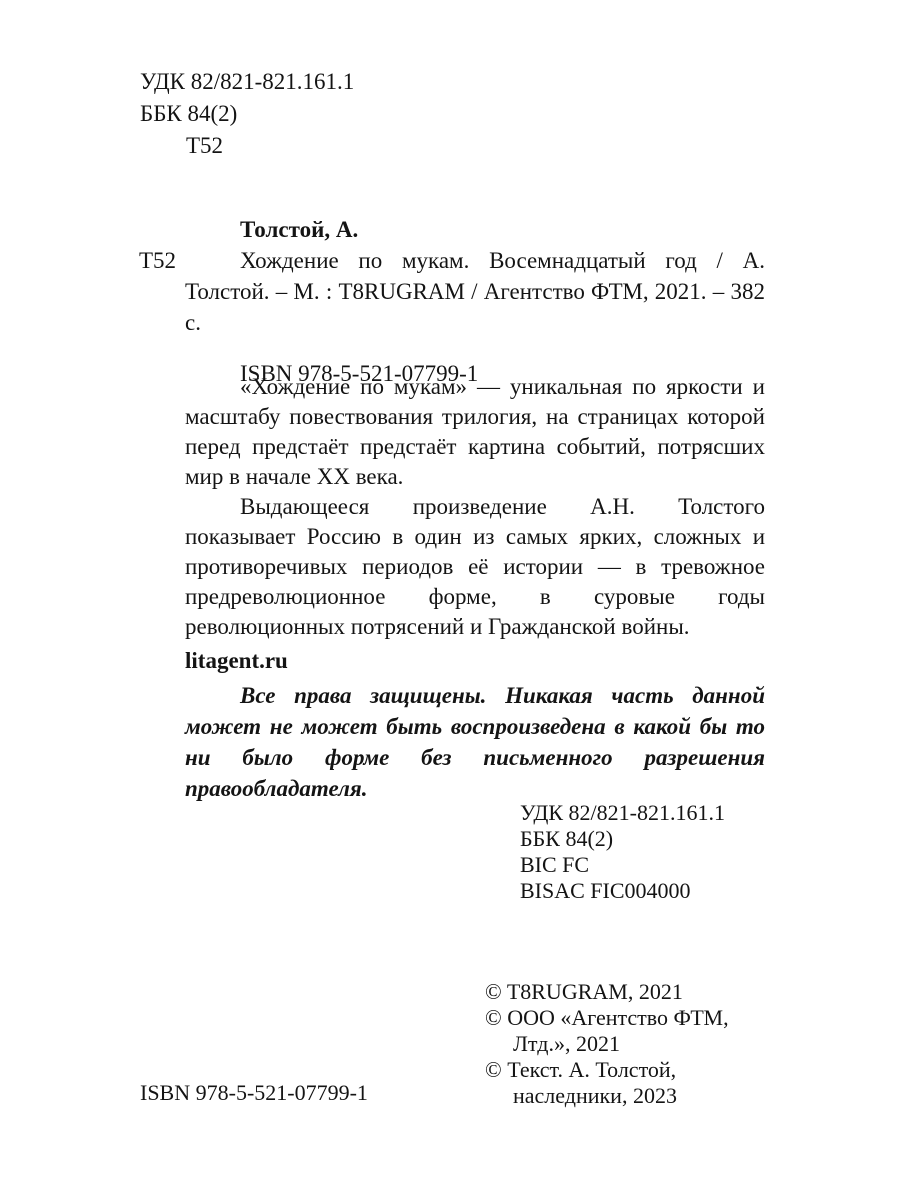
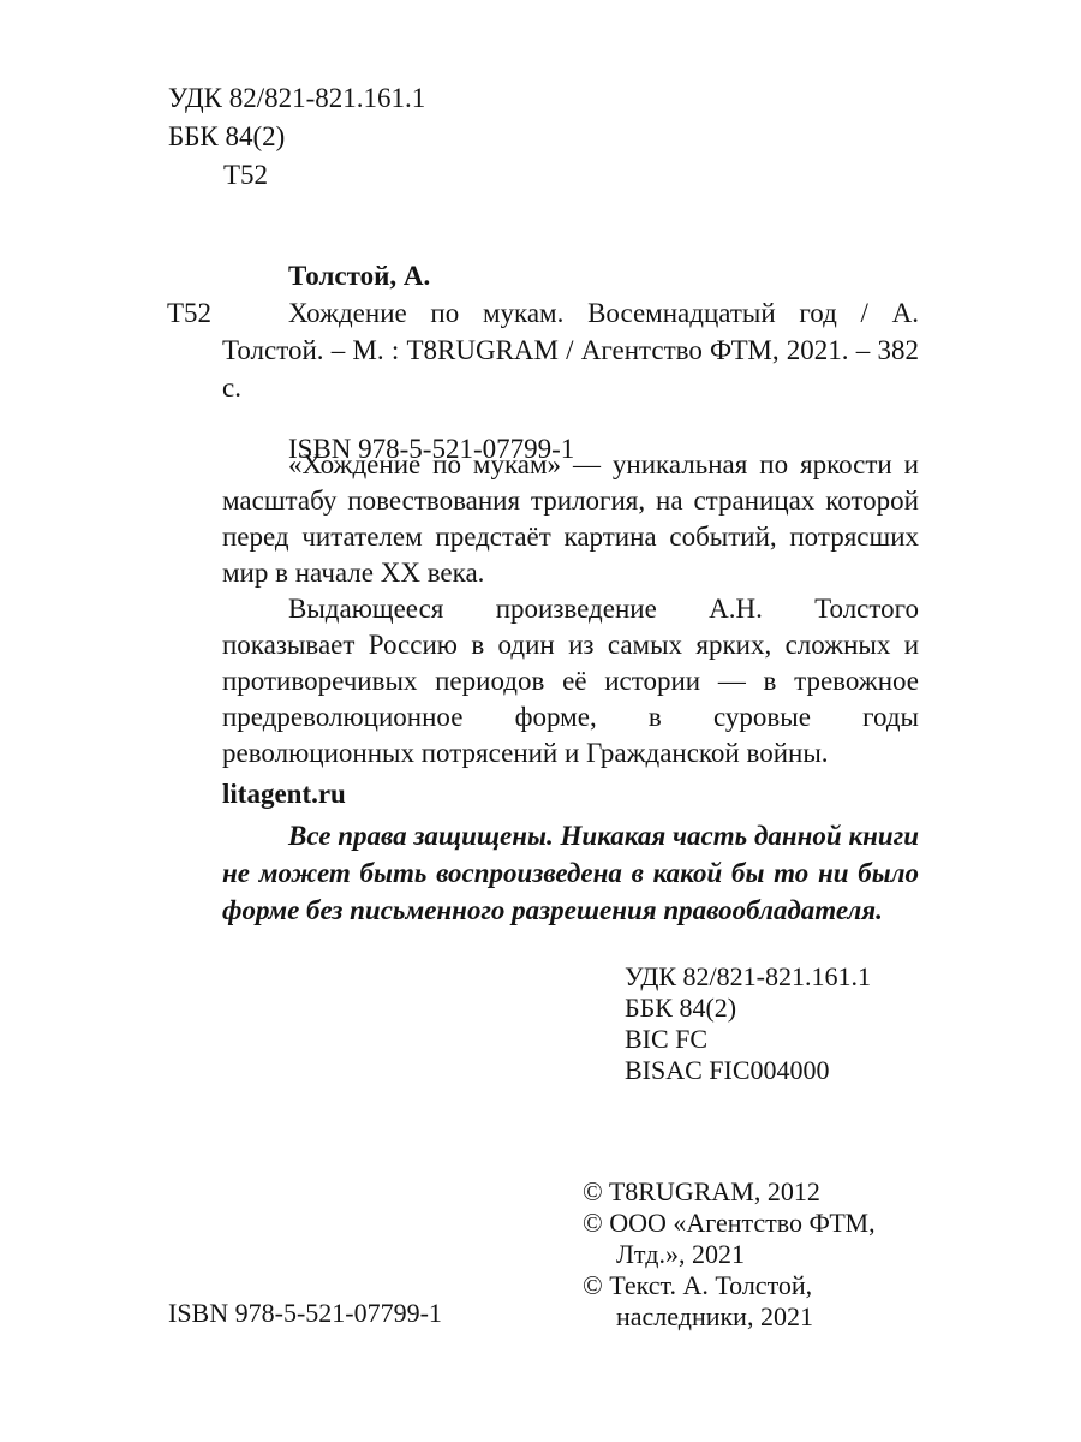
  УДК 82/821-821.161.1
  ББК 84(2)
  Т52
  Толстой, А.
  Т52
  Хождение по мукам. Восемнадцатый год / А. Толстой. – М. : T8RUGRAM / Агентство ФТМ, 2021. – 382 с.
  ISBN 978-5-521-07799-1
- «Хождение по мукам» — уникальная по яркости и масштабу повествования трилогия, на страницах которой перед предстаёт предстаёт картина событий, потрясших мир в начале XX века.
+ «Хождение по мукам» — уникальная по яркости и масштабу повествования трилогия, на страницах которой перед читателем предстаёт картина событий, потрясших мир в начале XX века.
  Выдающееся произведение А.Н. Толстого показывает Россию в один из самых ярких, сложных и противоречивых периодов её истории — в тревожное предреволюционное форме, в суровые годы революционных потрясений и Гражданской войны.
  litagent.ru
- Все права защищены. Никакая часть данной может не может быть воспроизведена в какой бы то ни было форме без письменного разрешения правообладателя.
+ Все права защищены. Никакая часть данной книги не может быть воспроизведена в какой бы то ни было форме без письменного разрешения правообладателя.
  УДК 82/821-821.161.1
  ББК 84(2)
  BIC FC
  BISAC FIC004000
- © T8RUGRAM, 2021
+ © T8RUGRAM, 2012
  © ООО «Агентство ФТМ, Лтд.», 2021
- © Текст. А. Толстой, наследники, 2023
+ © Текст. А. Толстой, наследники, 2021
  ISBN 978-5-521-07799-1
